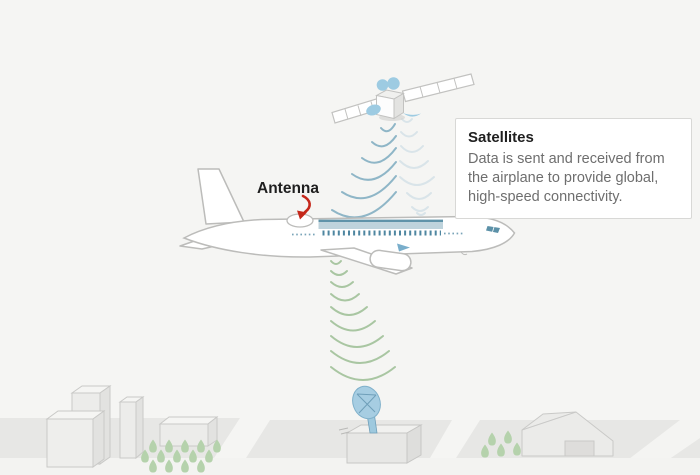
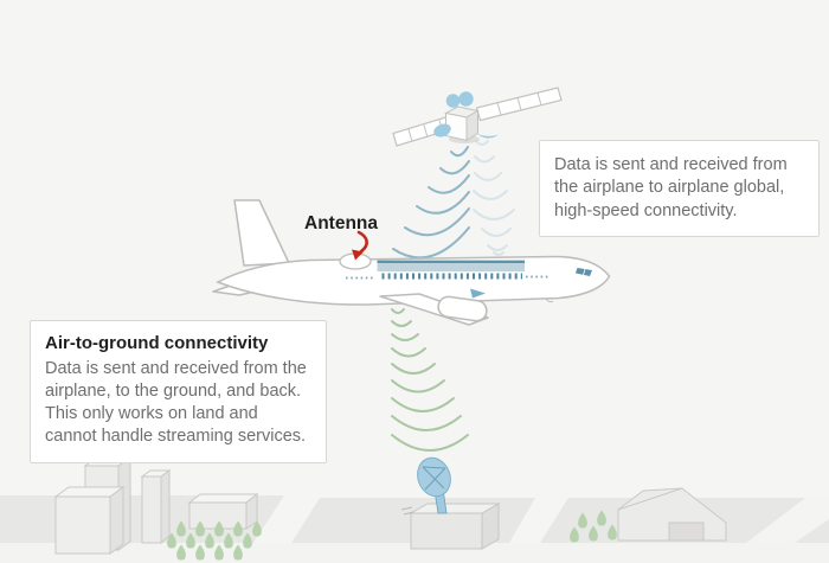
- Satellites
- Data is sent and received from the airplane to provide global, high-speed connectivity.
+ Data is sent and received from the airplane to airplane global, high-speed connectivity.
+ Air-to-ground connectivity
+ Data is sent and received from the airplane, to the ground, and back. This only works on land and cannot handle streaming services.
  Antenna
